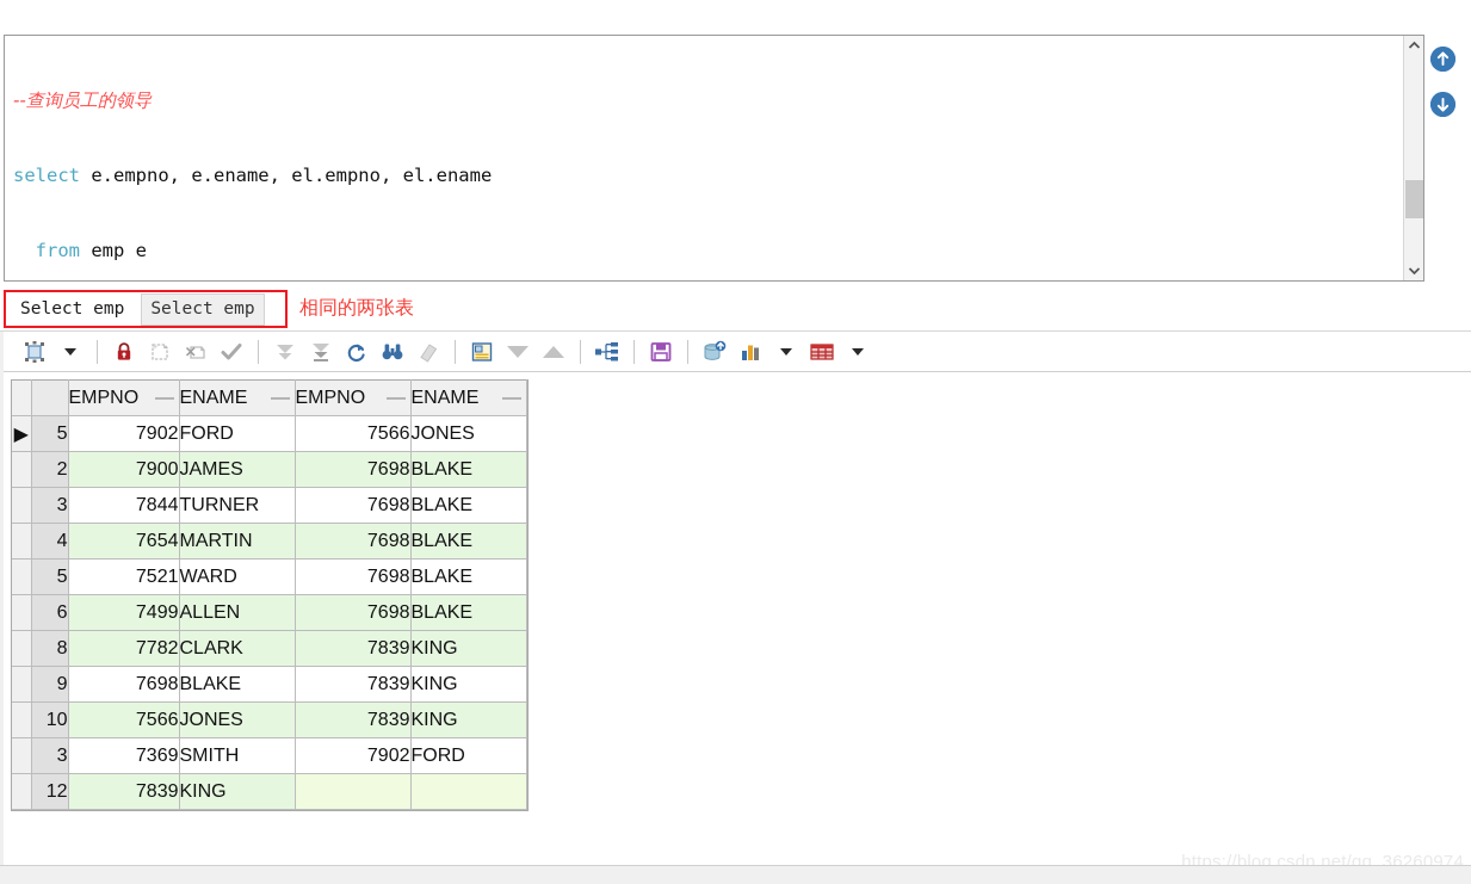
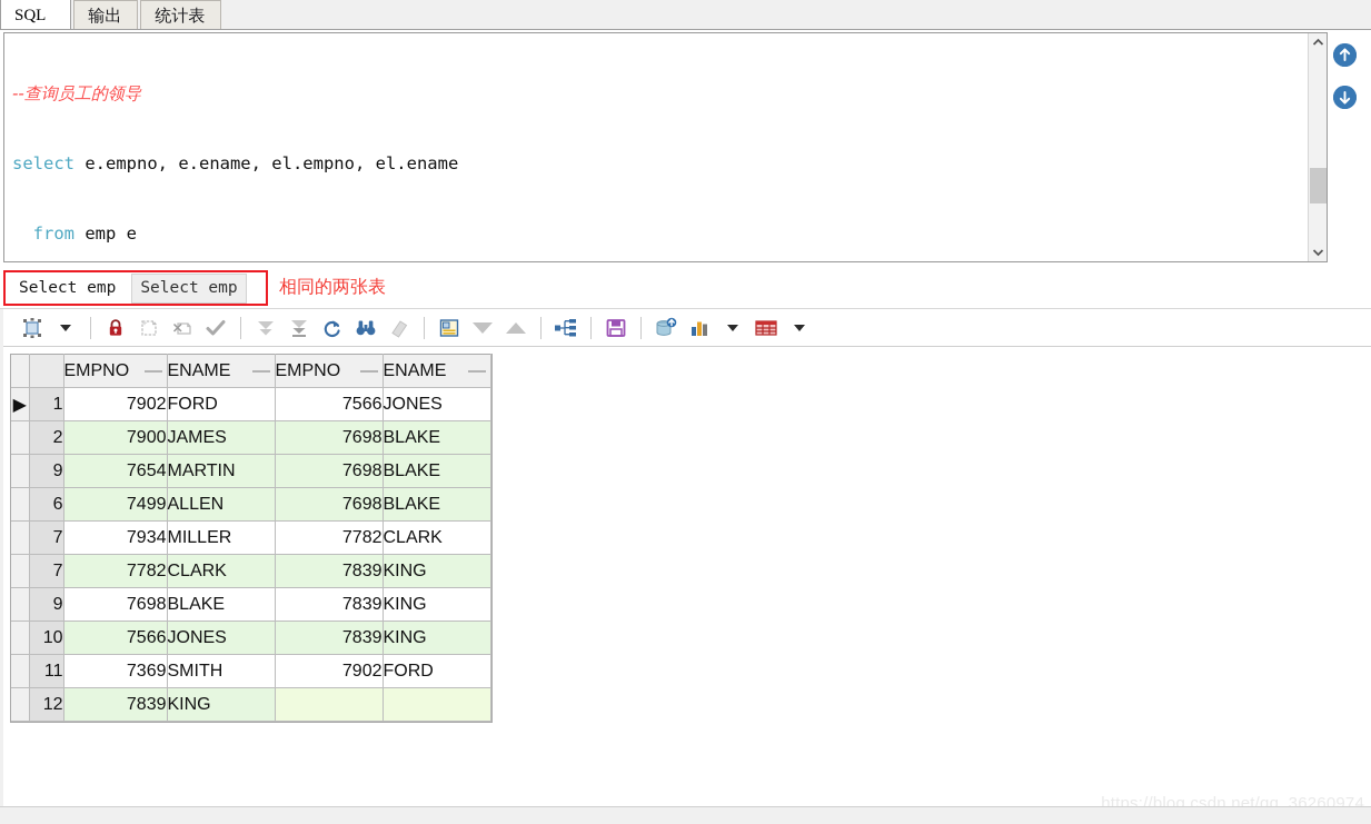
+ SQL
+ 输出
+ 统计表
  --查询员工的领导
  select e.empno, e.ename, el.empno, el.ename
  from emp e
  Select emp
  Select emp
  相同的两张表
  		EMPNO	ENAME	EMPNO	ENAME
- ▶	5	7902	FORD	7566	JONES
+ ▶	1	7902	FORD	7566	JONES
  	2	7900	JAMES	7698	BLAKE
- 	3	7844	TURNER	7698	BLAKE
- 	4	7654	MARTIN	7698	BLAKE
+ 	9	7654	MARTIN	7698	BLAKE
- 	5	7521	WARD	7698	BLAKE
  	6	7499	ALLEN	7698	BLAKE
+ 	7	7934	MILLER	7782	CLARK
- 	8	7782	CLARK	7839	KING
+ 	7	7782	CLARK	7839	KING
  	9	7698	BLAKE	7839	KING
  	10	7566	JONES	7839	KING
- 	3	7369	SMITH	7902	FORD
+ 	11	7369	SMITH	7902	FORD
  	12	7839	KING
  https://blog.csdn.net/qq_36260974
